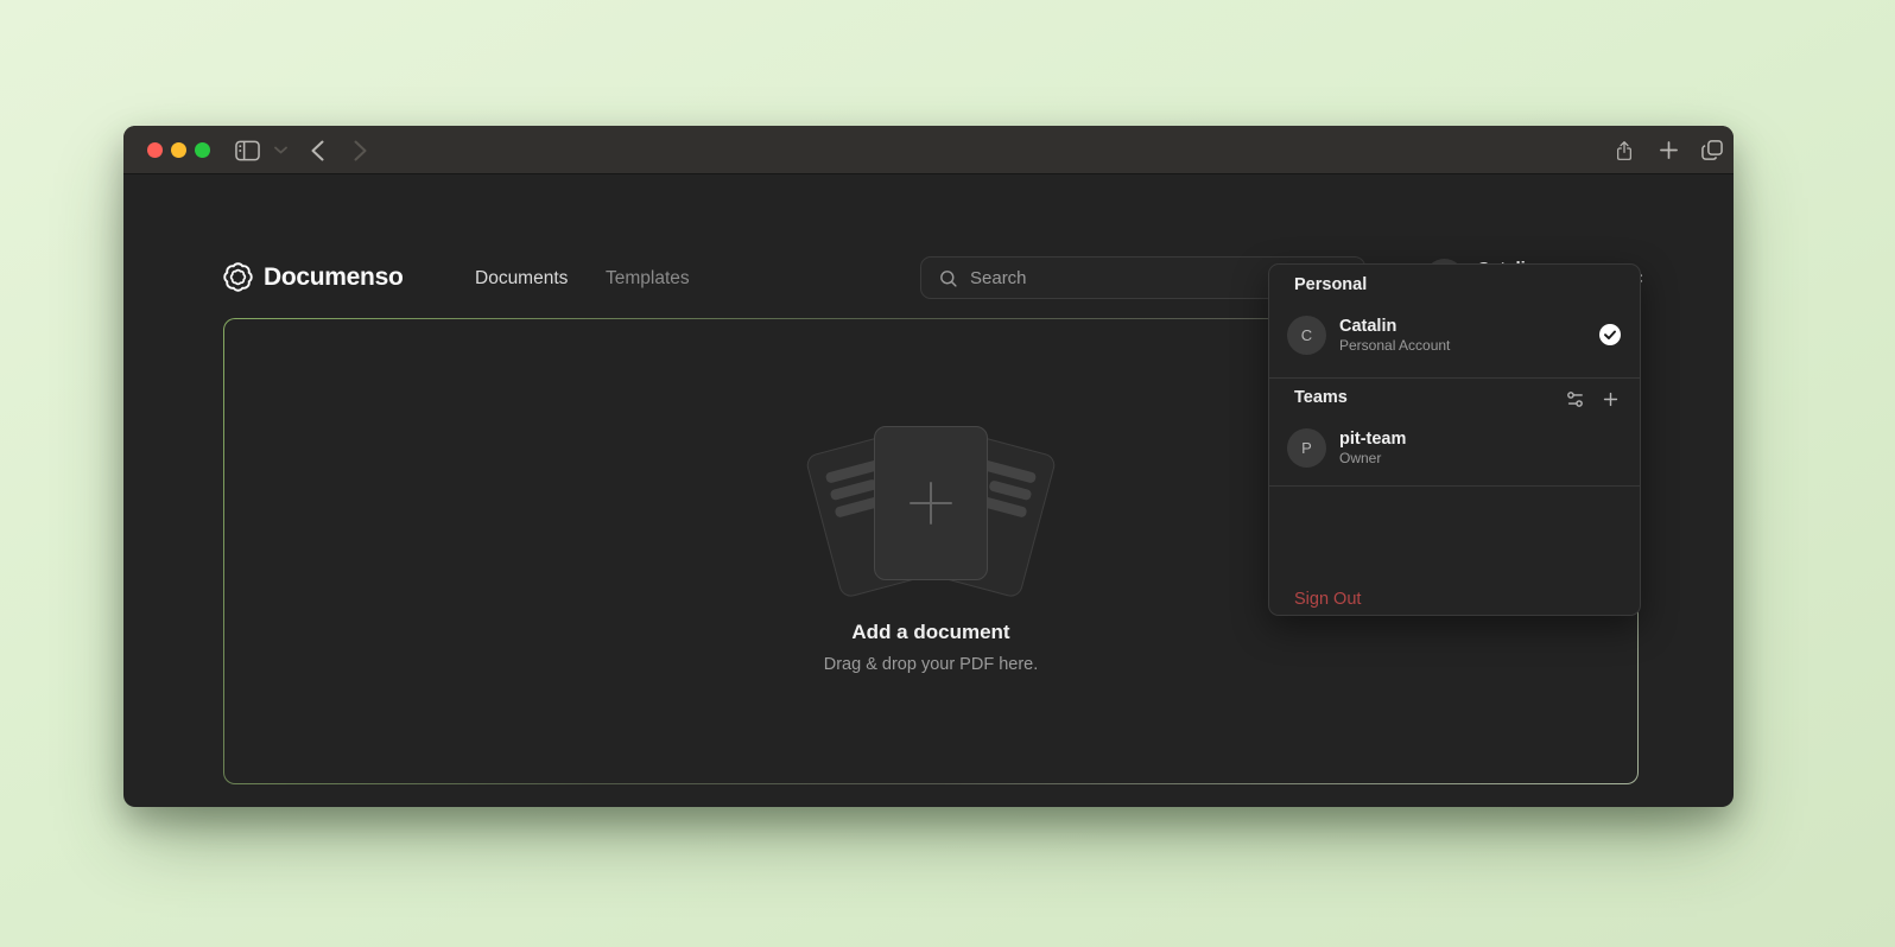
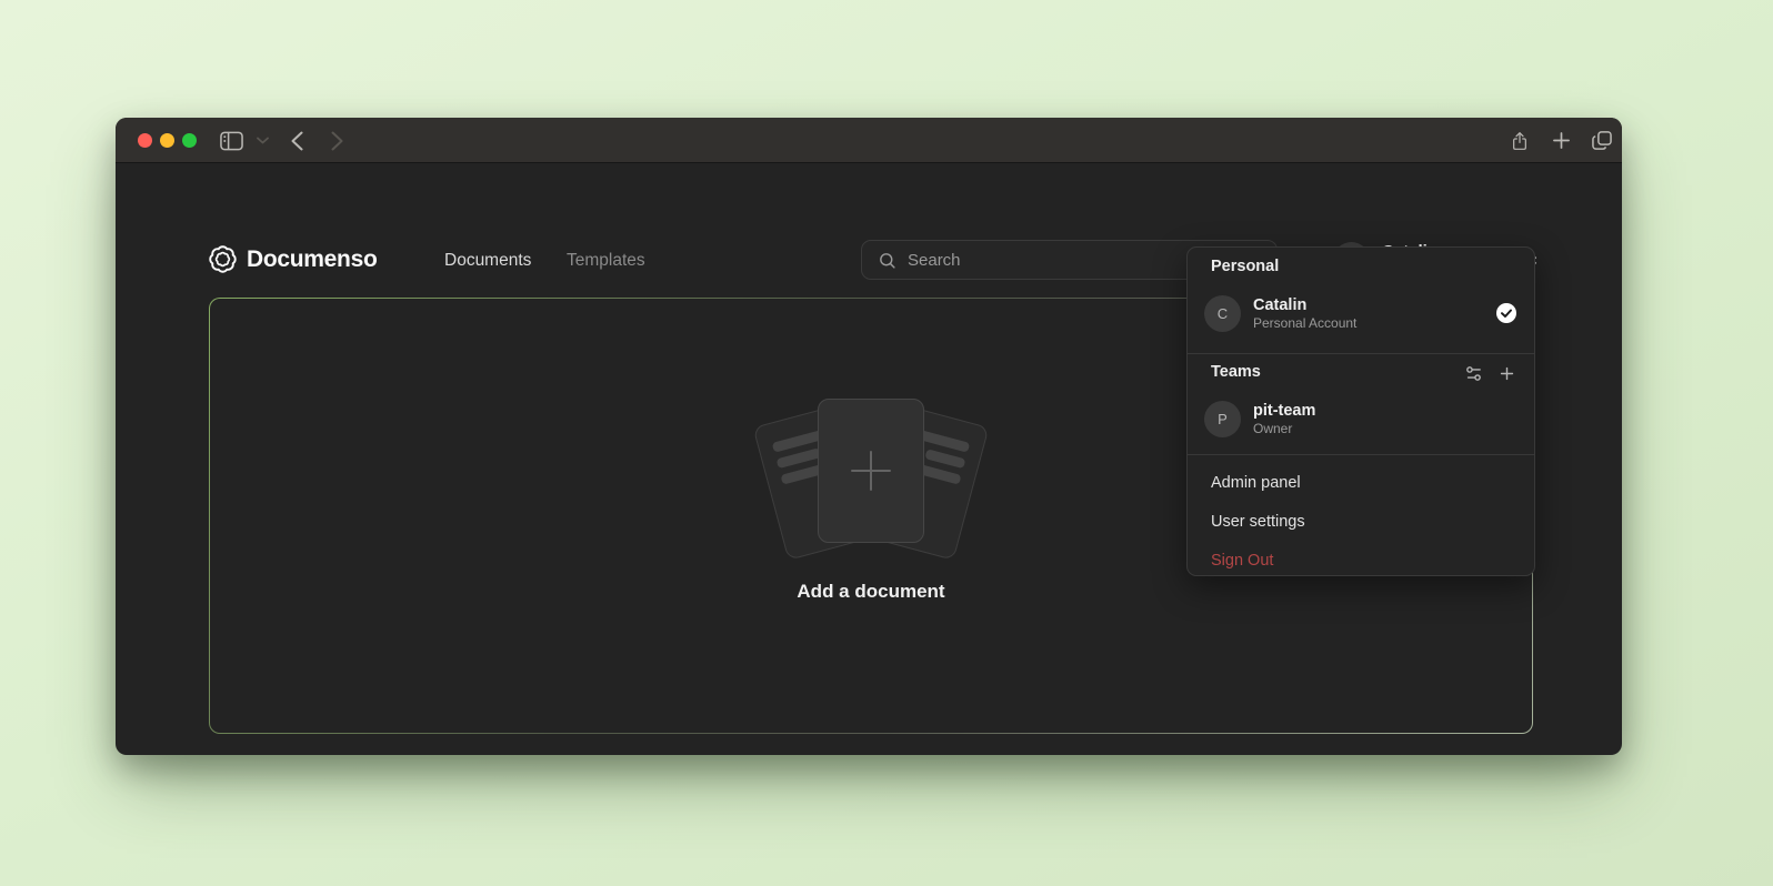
  Documenso
  Documents
  Templates
  Search
  Add a document
- Drag & drop your PDF here.
  Personal
  C
  Catalin
  Personal Account
  Teams
  P
  pit-team
  Owner
+ Admin panel
+ User settings
  Sign Out
